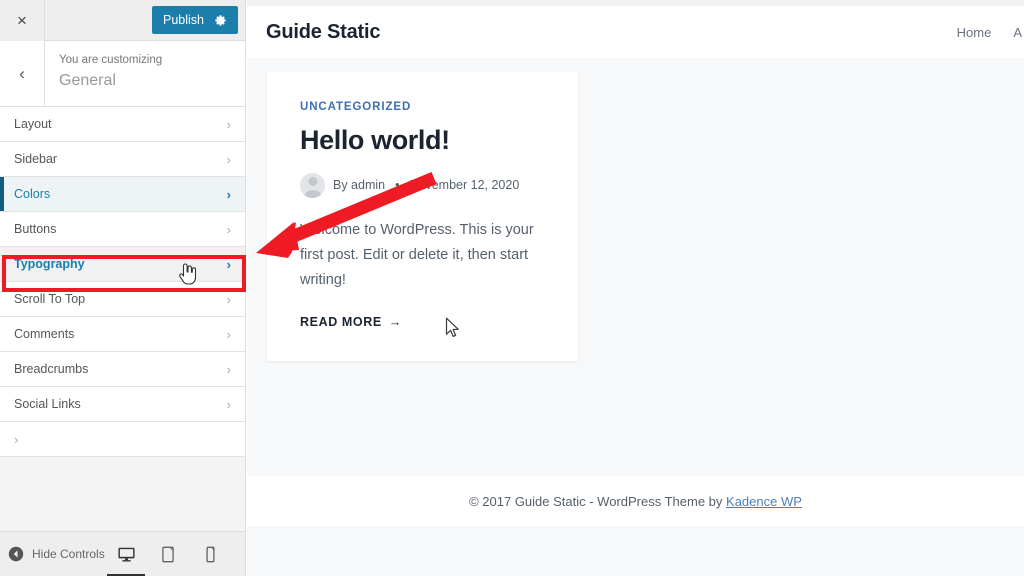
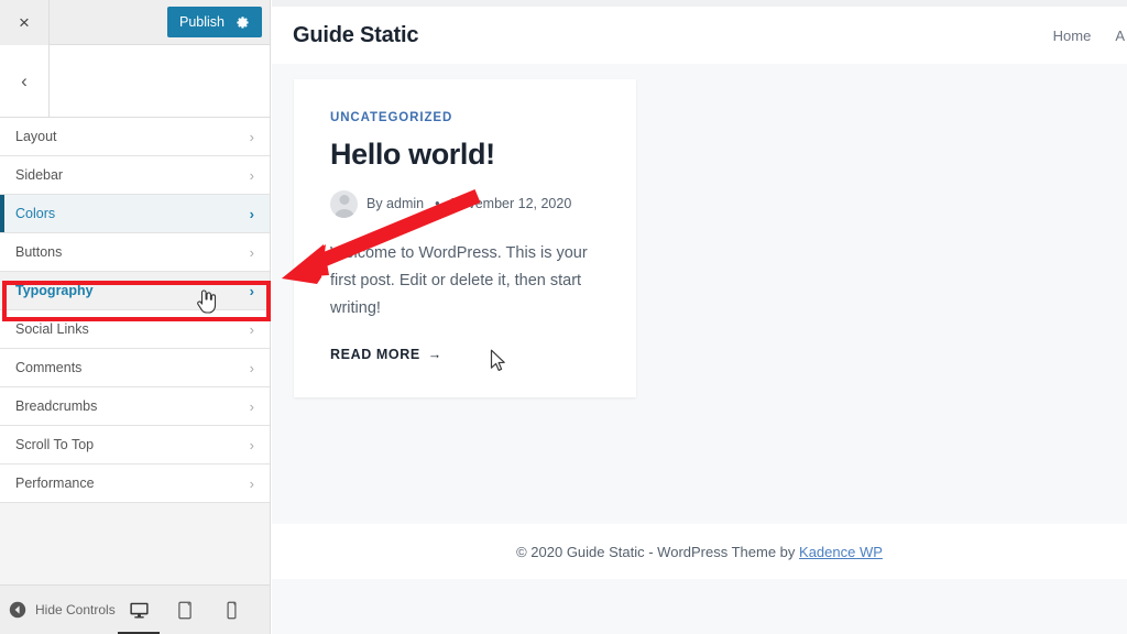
  ×
  Publish
  ‹
- You are customizing
- General
  Layout
  ›
  Sidebar
  ›
  Colors
  ›
  Buttons
  ›
  Typography
  ›
- Scroll To Top
+ Social Links
  ›
  Comments
  ›
  Breadcrumbs
  ›
- Social Links
+ Scroll To Top
  ›
+ Performance
  ›
  Hide Controls
  Guide Static
  Home
  A
  UNCATEGORIZED
  Hello world!
  By admin
  •
  ember 12, 2020
  come to WordPress. This is your first post. Edit or delete it, then start writing!
  READ MORE
  →
- © 2017 Guide Static - WordPress Theme by Kadence WP
+ © 2020 Guide Static - WordPress Theme by Kadence WP
